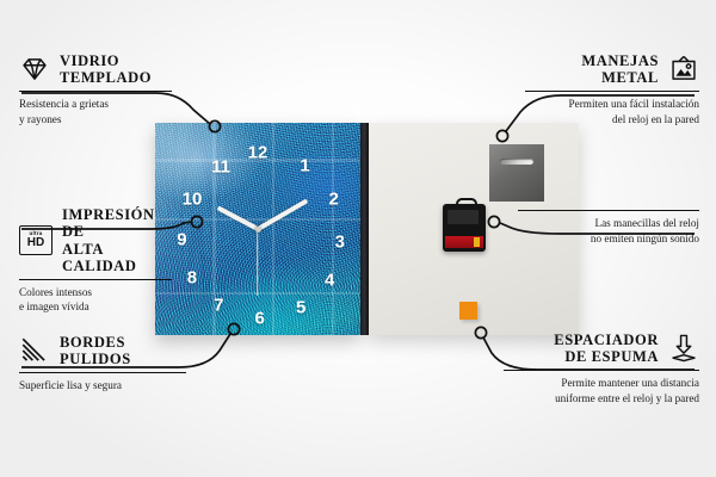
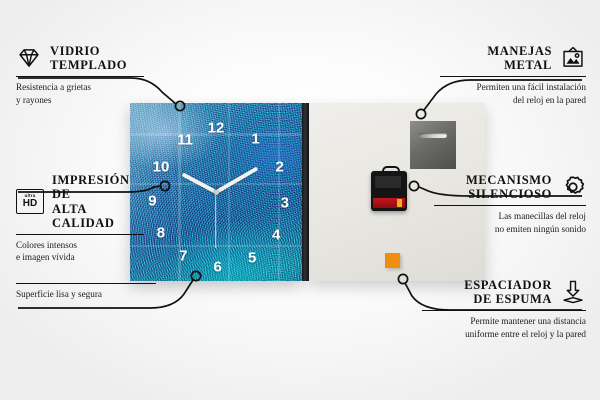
  VIDRIO
  TEMPLADO
  Resistencia a grietas
  y rayones
  HD
  IMPRESIÓN DE
  ALTA CALIDAD
  Colores intensos
  e imagen vívida
- BORDES
- PULIDOS
  Superficie lisa y segura
  MANEJAS
  METAL
  Permiten una fácil instalación
  del reloj en la pared
+ MECANISMO
+ SILENCIOSO
  Las manecillas del reloj
  no emiten ningún sonido
  ESPACIADOR
  DE ESPUMA
  Permite mantener una distancia
  uniforme entre el reloj y la pared
